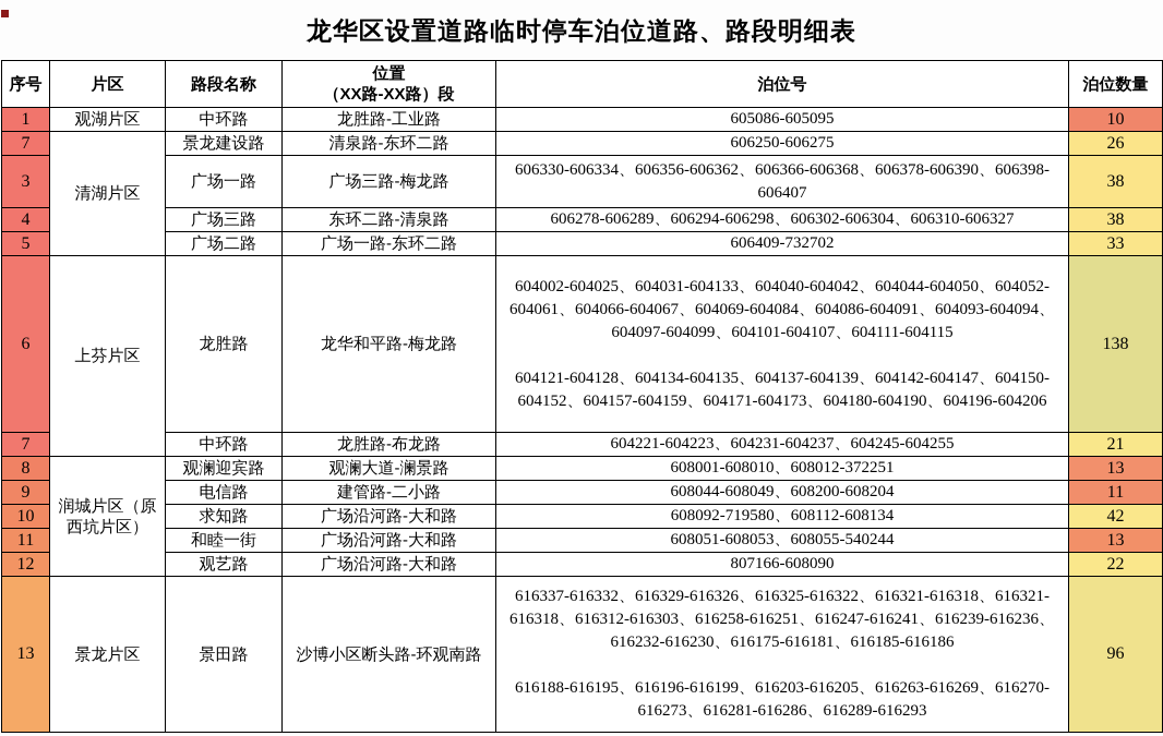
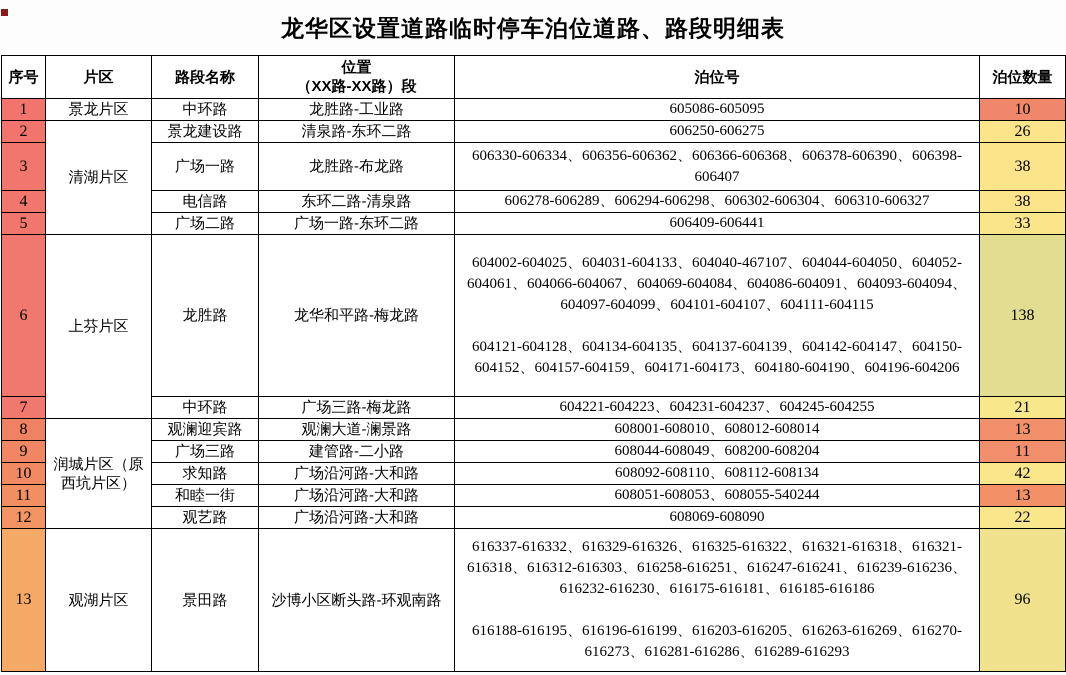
  龙华区设置道路临时停车泊位道路、路段明细表
  序号	片区	路段名称	位置 （XX路-XX路）段	泊位号	泊位数量
- 1	观湖片区	中环路	龙胜路-工业路	605086-605095	10
+ 1	景龙片区	中环路	龙胜路-工业路	605086-605095	10
- 7	清湖片区	景龙建设路	清泉路-东环二路	606250-606275	26
+ 2	清湖片区	景龙建设路	清泉路-东环二路	606250-606275	26
- 3	广场一路	广场三路-梅龙路	606330-606334、606356-606362、606366-606368、606378-606390、606398-606407	38
+ 3	广场一路	龙胜路-布龙路	606330-606334、606356-606362、606366-606368、606378-606390、606398-606407	38
- 4	广场三路	东环二路-清泉路	606278-606289、606294-606298、606302-606304、606310-606327	38
+ 4	电信路	东环二路-清泉路	606278-606289、606294-606298、606302-606304、606310-606327	38
- 5	广场二路	广场一路-东环二路	606409-732702	33
+ 5	广场二路	广场一路-东环二路	606409-606441	33
- 6	上芬片区	龙胜路	龙华和平路-梅龙路	604002-604025、604031-604133、604040-604042、604044-604050、604052-604061、604066-604067、604069-604084、604086-604091、604093-604094、604097-604099、604101-604107、604111-604115 604121-604128、604134-604135、604137-604139、604142-604147、604150-604152、604157-604159、604171-604173、604180-604190、604196-604206	138
+ 6	上芬片区	龙胜路	龙华和平路-梅龙路	604002-604025、604031-604133、604040-467107、604044-604050、604052-604061、604066-604067、604069-604084、604086-604091、604093-604094、604097-604099、604101-604107、604111-604115 604121-604128、604134-604135、604137-604139、604142-604147、604150-604152、604157-604159、604171-604173、604180-604190、604196-604206	138
- 7	中环路	龙胜路-布龙路	604221-604223、604231-604237、604245-604255	21
+ 7	中环路	广场三路-梅龙路	604221-604223、604231-604237、604245-604255	21
- 8	润城片区（原西坑片区）	观澜迎宾路	观澜大道-澜景路	608001-608010、608012-372251	13
+ 8	润城片区（原西坑片区）	观澜迎宾路	观澜大道-澜景路	608001-608010、608012-608014	13
- 9	电信路	建管路-二小路	608044-608049、608200-608204	11
+ 9	广场三路	建管路-二小路	608044-608049、608200-608204	11
- 10	求知路	广场沿河路-大和路	608092-719580、608112-608134	42
+ 10	求知路	广场沿河路-大和路	608092-608110、608112-608134	42
  11	和睦一街	广场沿河路-大和路	608051-608053、608055-540244	13
- 12	观艺路	广场沿河路-大和路	807166-608090	22
+ 12	观艺路	广场沿河路-大和路	608069-608090	22
- 13	景龙片区	景田路	沙博小区断头路-环观南路	616337-616332、616329-616326、616325-616322、616321-616318、616321-616318、616312-616303、616258-616251、616247-616241、616239-616236、616232-616230、616175-616181、616185-616186 616188-616195、616196-616199、616203-616205、616263-616269、616270-616273、616281-616286、616289-616293	96
+ 13	观湖片区	景田路	沙博小区断头路-环观南路	616337-616332、616329-616326、616325-616322、616321-616318、616321-616318、616312-616303、616258-616251、616247-616241、616239-616236、616232-616230、616175-616181、616185-616186 616188-616195、616196-616199、616203-616205、616263-616269、616270-616273、616281-616286、616289-616293	96
